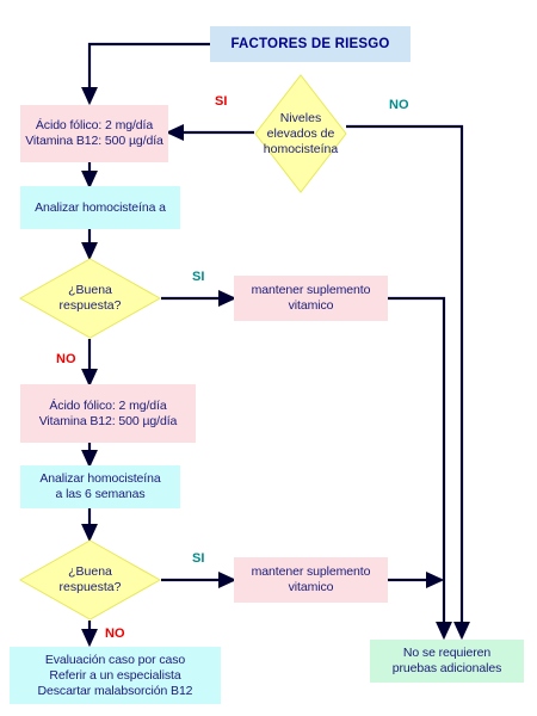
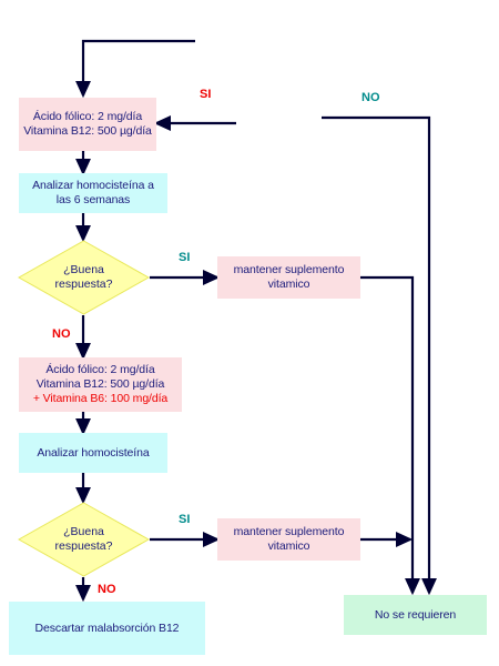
- FACTORES DE RIESGO
- Niveles
- elevados de
- homocisteína
  SI
  NO
  Ácido fólico: 2 mg/día
  Vitamina B12: 500 µg/día
  Analizar homocisteína a
+ las 6 semanas
  ¿Buena
  respuesta?
  SI
  NO
  mantener suplemento
  vitamico
  Ácido fólico: 2 mg/día
  Vitamina B12: 500 µg/día
+ + Vitamina B6: 100 mg/día
  Analizar homocisteína
- a las 6 semanas
  ¿Buena
  respuesta?
  SI
  NO
  mantener suplemento
  vitamico
  No se requieren
- pruebas adicionales
- Evaluación caso por caso
- Referir a un especialista
  Descartar malabsorción B12
